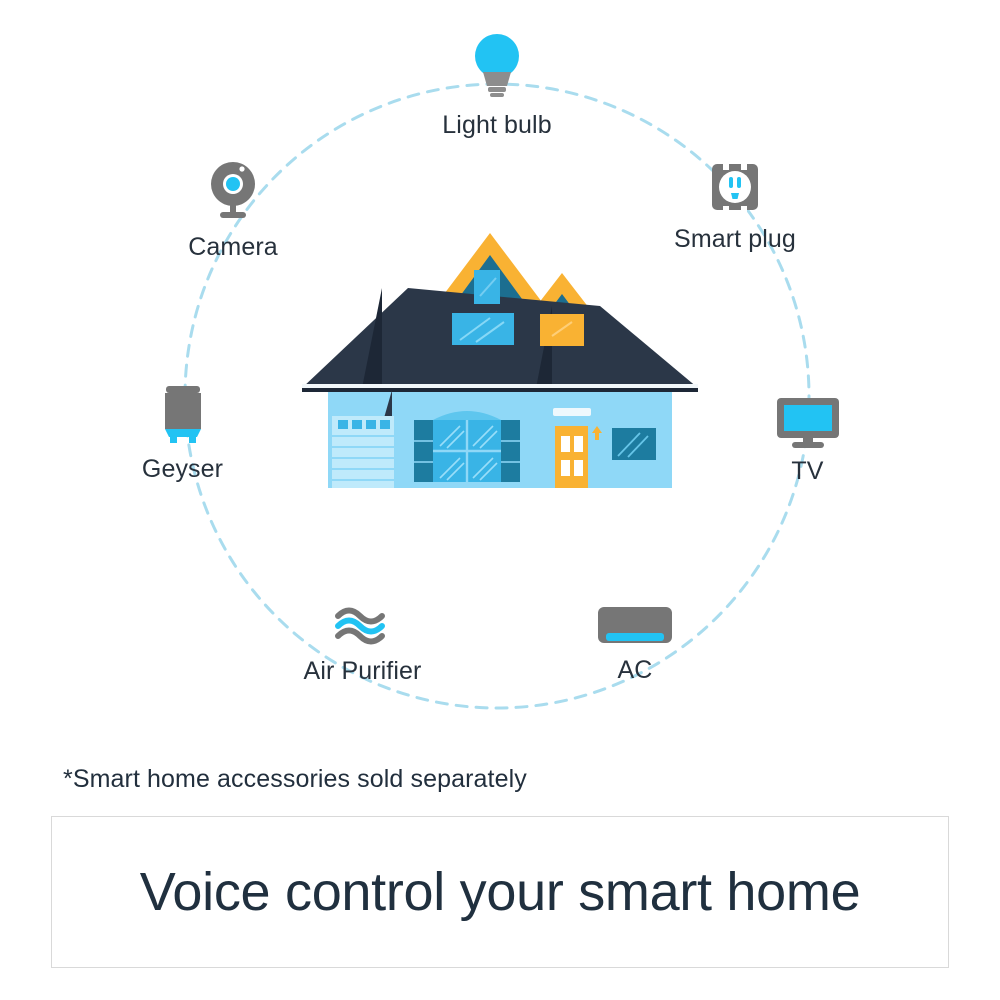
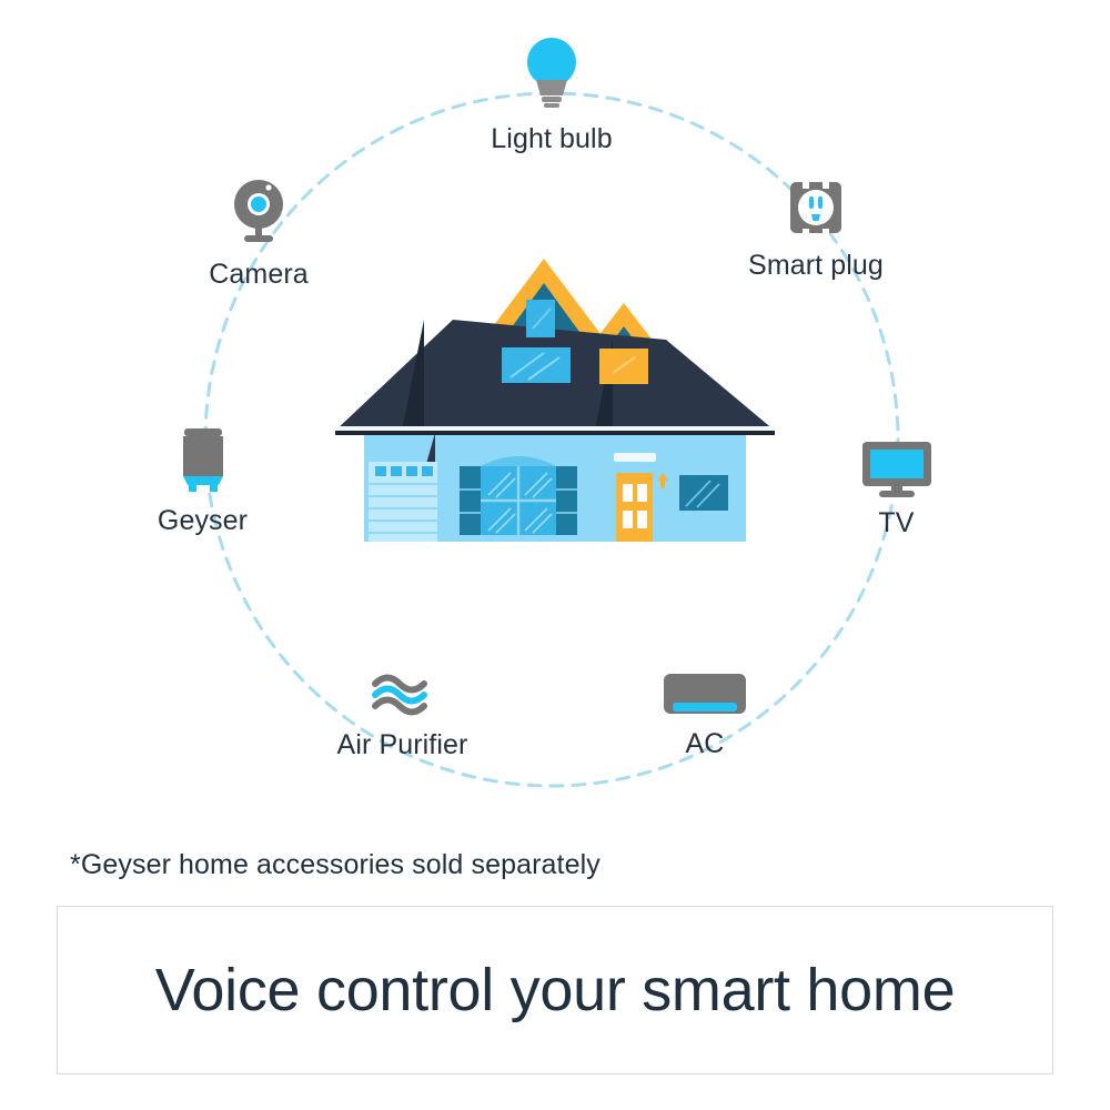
  Light bulb
  Camera
  Smart plug
  Geyser
  TV
  Air Purifier
  AC
- *Smart home accessories sold separately
+ *Geyser home accessories sold separately
  Voice control your smart home
